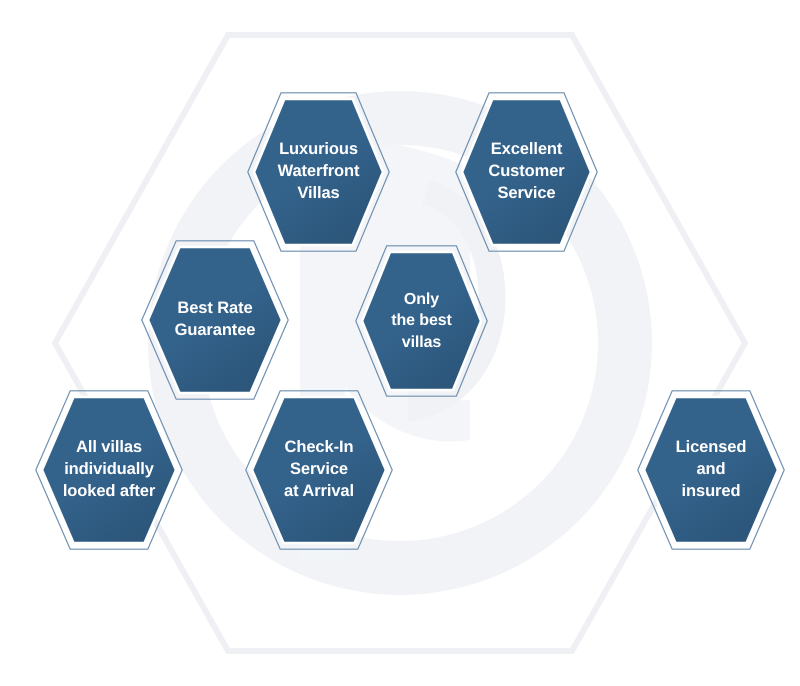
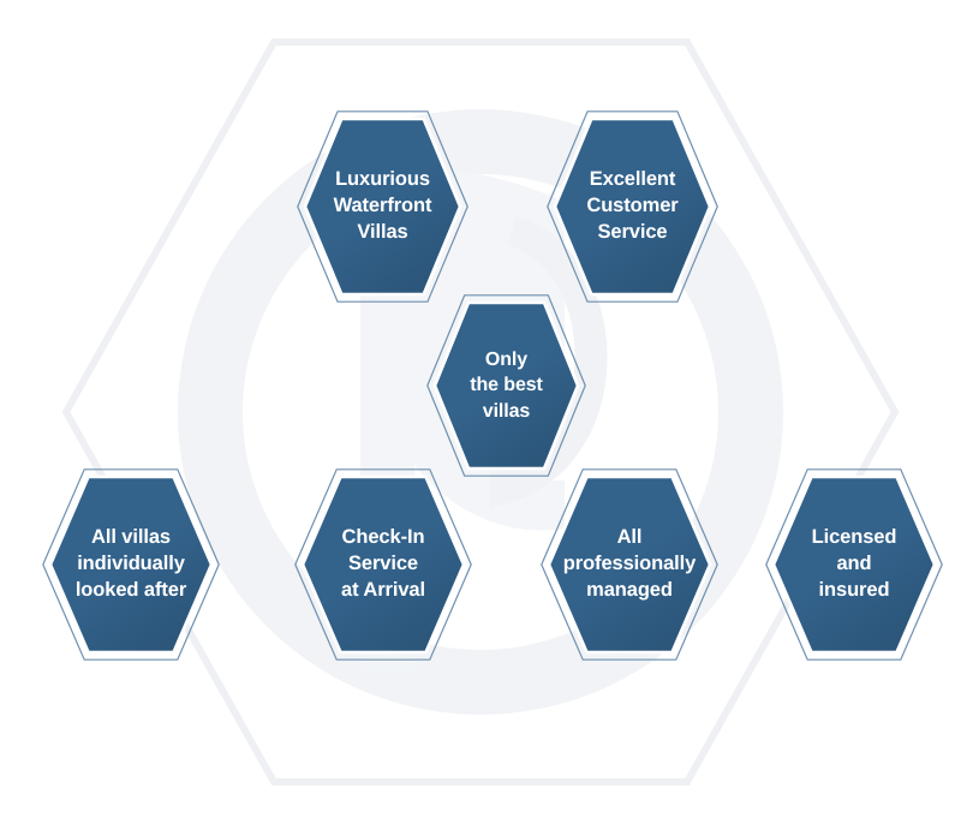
  Luxurious
  Waterfront
  Villas
  Excellent
  Customer
  Service
- Best Rate
- Guarantee
  Only
  the best
  villas
  All villas
  individually
  looked after
  Check-In
  Service
  at Arrival
+ All
+ professionally
+ managed
  Licensed
  and
  insured
